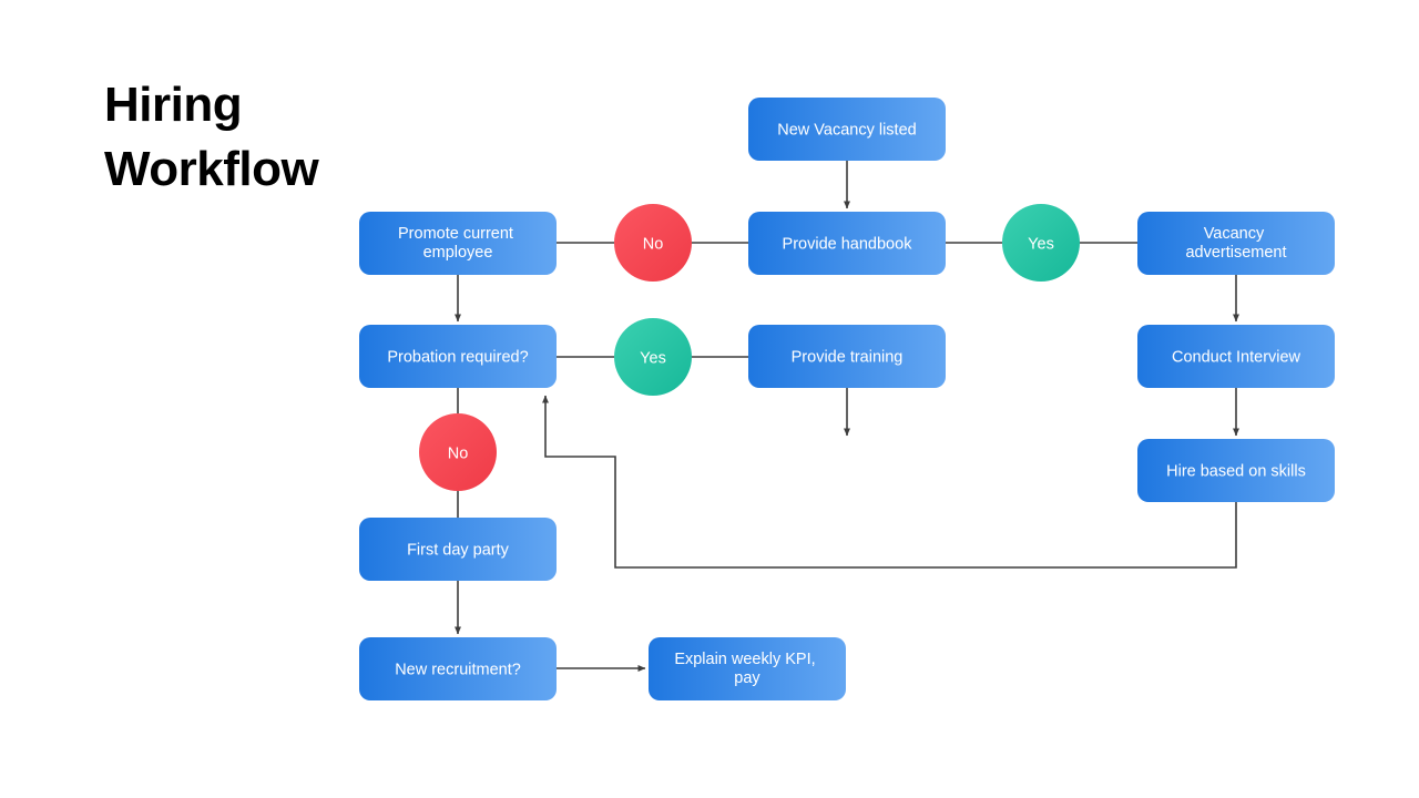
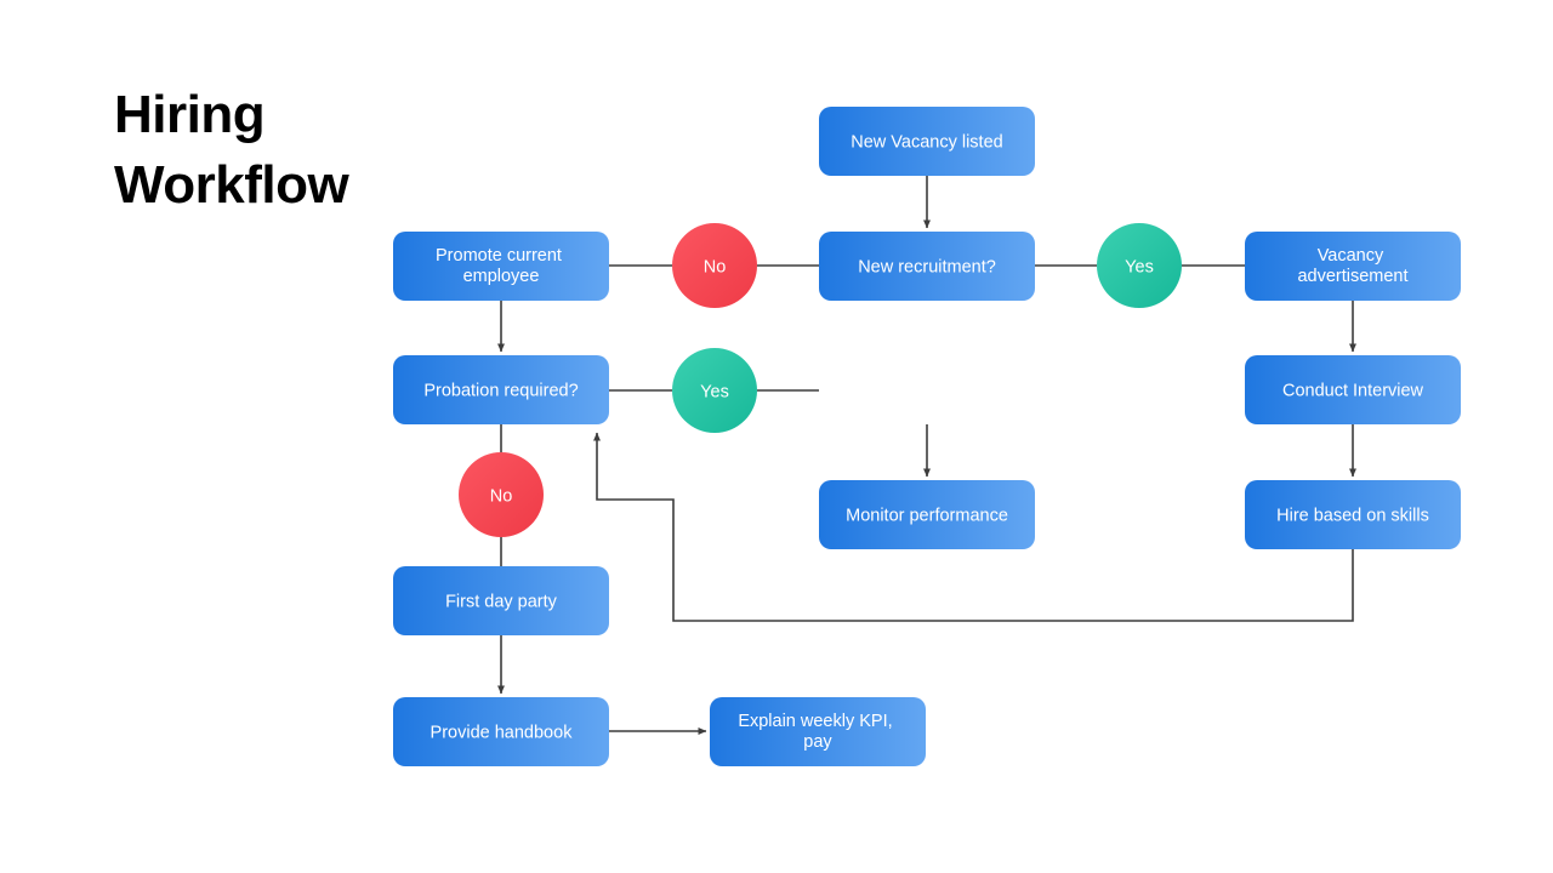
  Hiring
  Workflow
  New Vacancy listed
  Promote current employee
- Provide handbook
+ New recruitment?
  Vacancy advertisement
  Probation required?
- Provide training
  Conduct Interview
+ Monitor performance
  Hire based on skills
  First day party
- New recruitment?
+ Provide handbook
  Explain weekly KPI, pay
  No
  Yes
  Yes
  No
